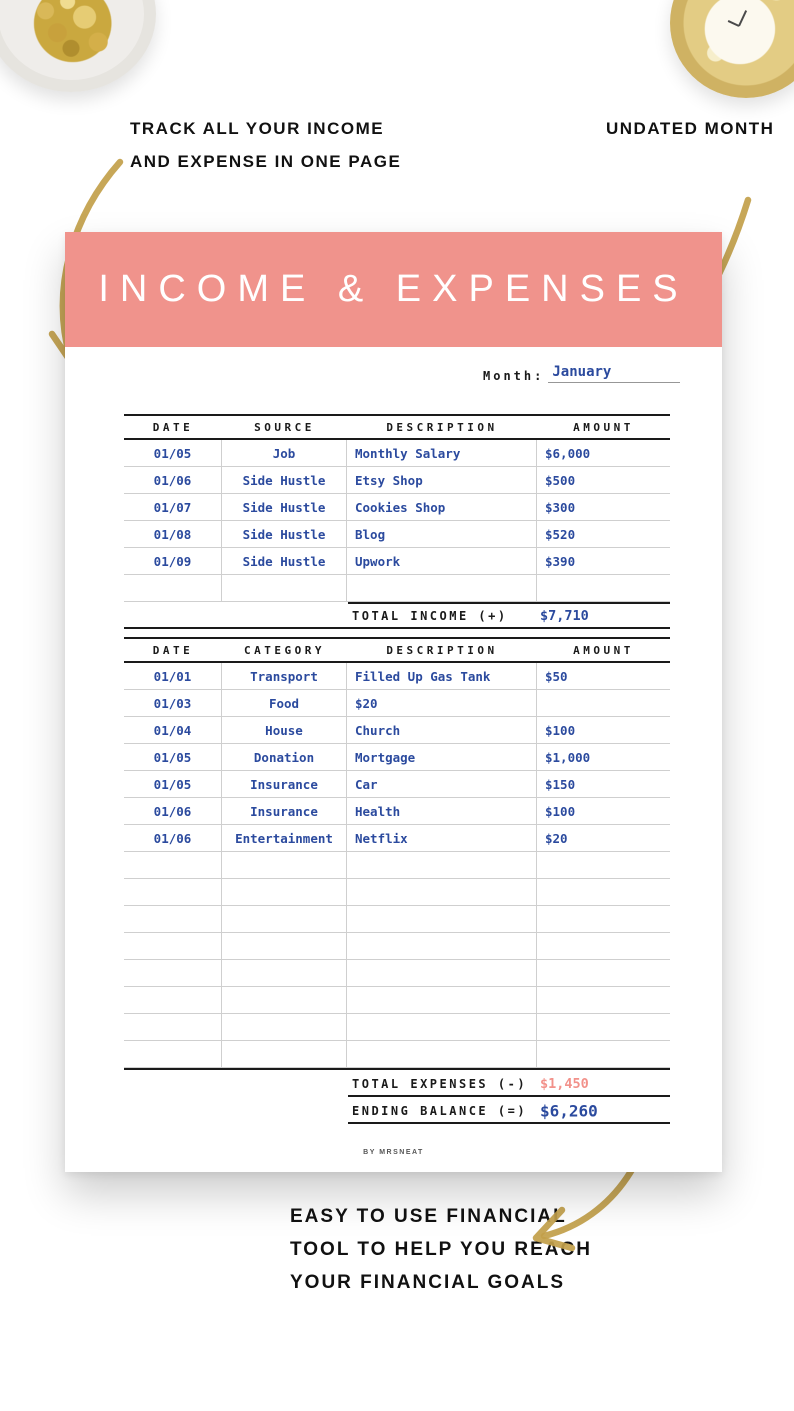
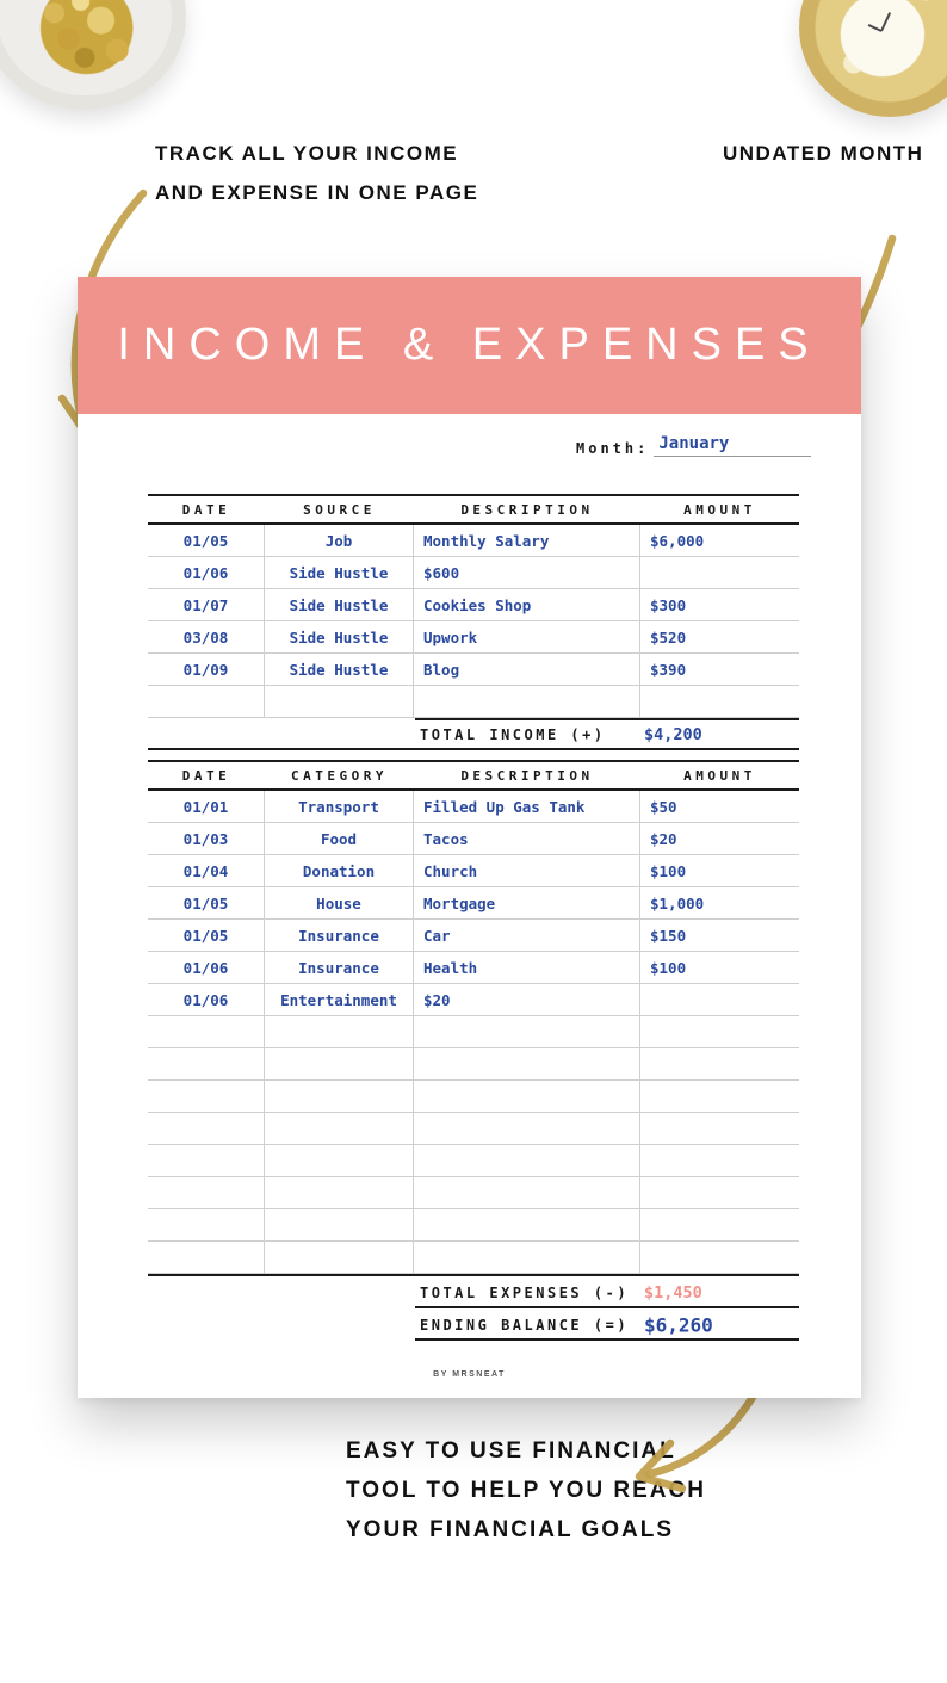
  TRACK ALL YOUR INCOME
  AND EXPENSE IN ONE PAGE
  UNDATED MONTH
  EASY TO USE FINANCIA
  TOOL TO HELP YOU REAH
  YOUR FINANCIAL GOALS
  INCOME & EXPENSES
  Month: January
  DATE
  SOURCE
  DESCRIPTION
  AMOUNT
  01/05
  Job
  Monthly Salary
  $6,000
  01/06
  Side Hustle
- Etsy Shop
- $500
+ $600
  01/07
  Side Hustle
  Cookies Shop
  $300
- 01/08
+ 03/08
  Side Hustle
- Blog
+ Upwork
  $520
  01/09
  Side Hustle
- Upwork
+ Blog
  $390
  TOTAL INCOME (+)
- $7,710
+ $4,200
  DATE
  CATEGORY
  DESCRIPTION
  AMOUNT
  01/01
  Transport
  Filled Up Gas Tank
  $50
  01/03
  Food
+ Tacos
  $20
  01/04
- House
+ Donation
  Church
  $100
  01/05
- Donation
+ House
  Mortgage
  $1,000
  01/05
  Insurance
  Car
  $150
  01/06
  Insurance
  Health
  $100
  01/06
  Entertainment
- Netflix
  $20
  TOTAL EXPENSES (-)
  $1,450
  ENDING BALANCE (=)
  $6,260
